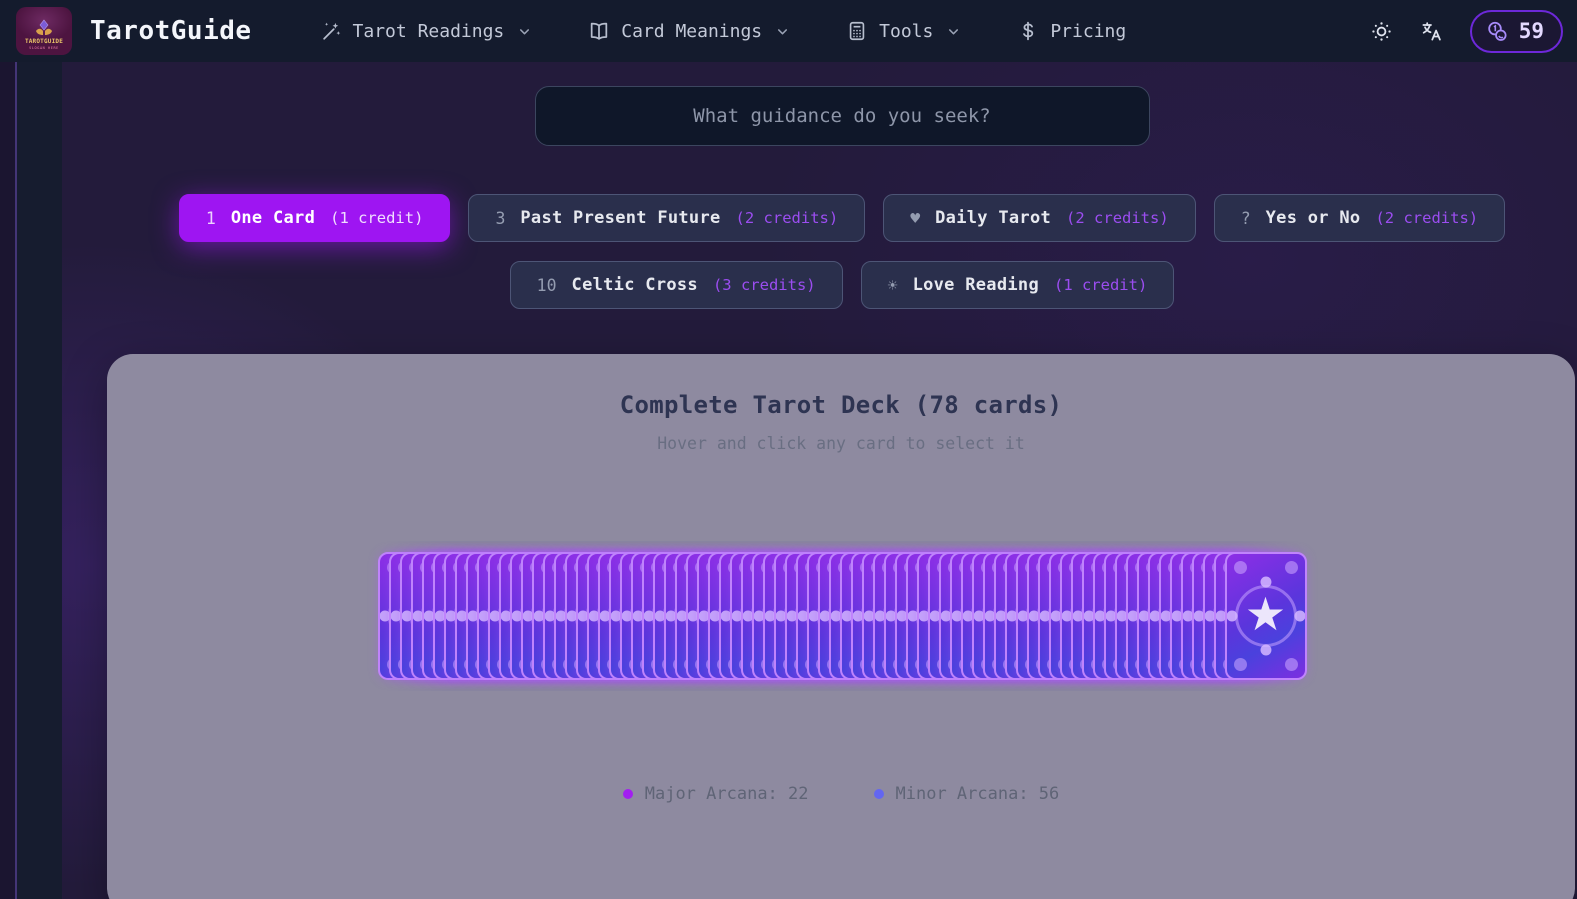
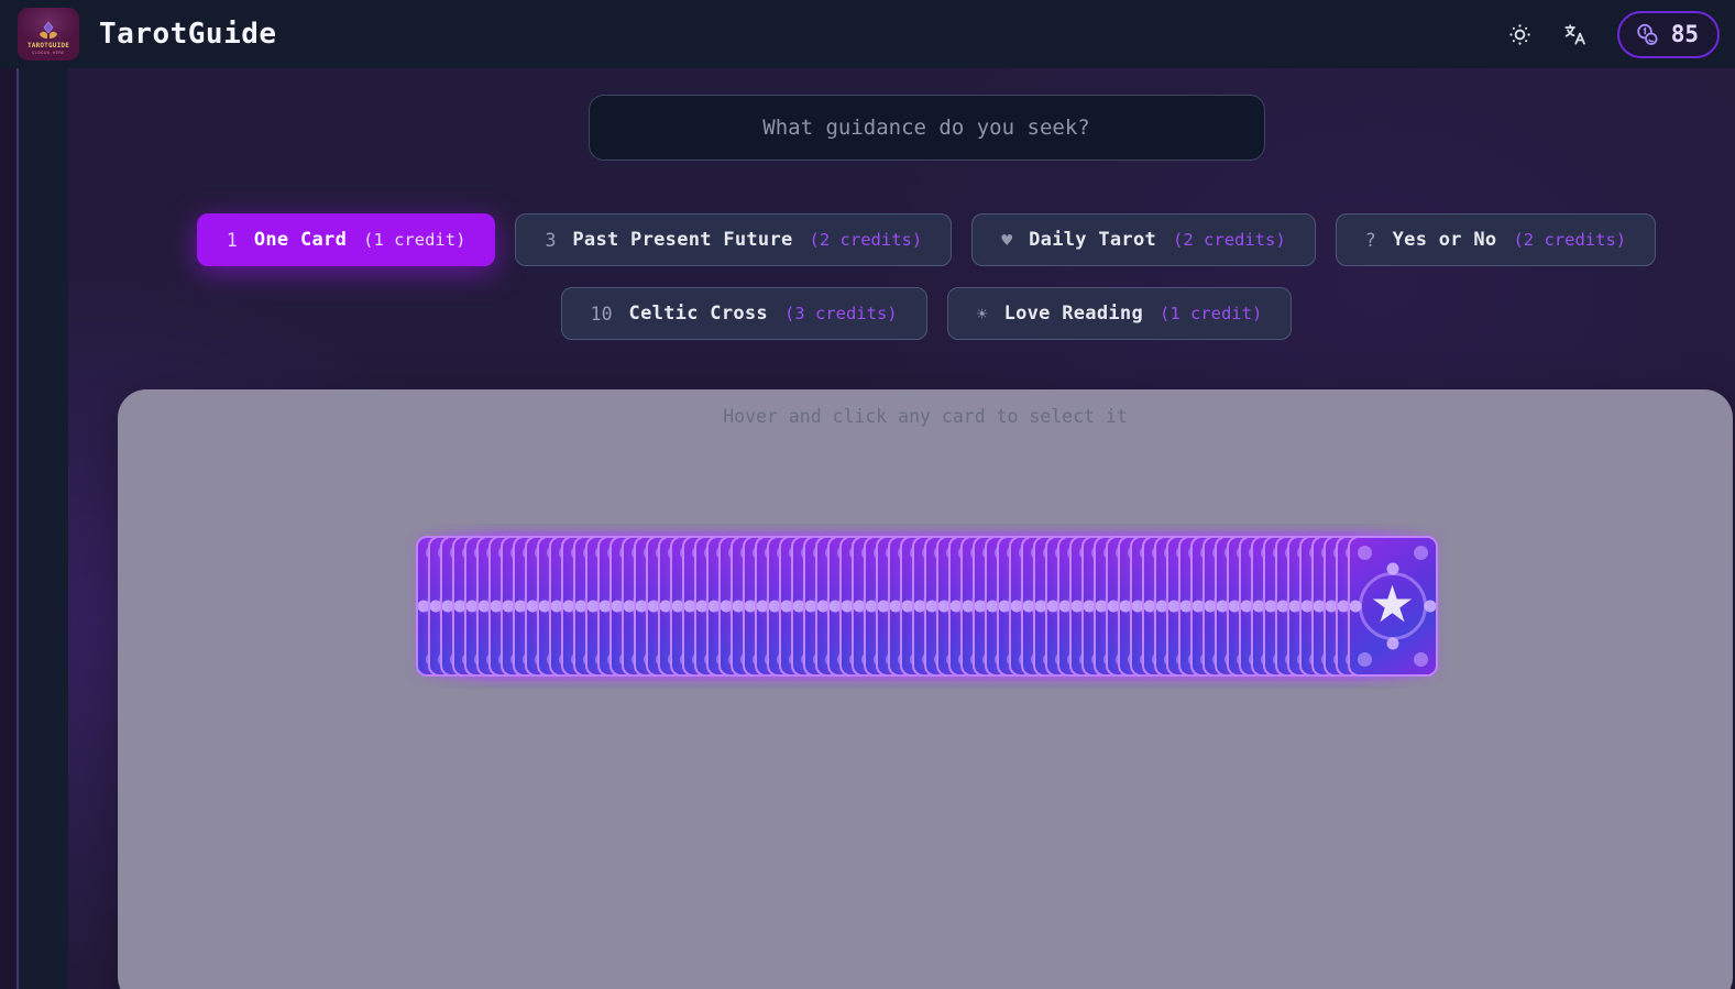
  TarotGuide
- Tarot Readings
- Card Meanings
- Tools
- Pricing
- 59
+ 85
  What guidance do you seek?
  1
  One Card
  (1 credit)
  3
  Past Present Future
  (2 credits)
  ♥
  Daily Tarot
  (2 credits)
  ?
  Yes or No
  (2 credits)
  10
  Celtic Cross
  (3 credits)
  ☀
  Love Reading
  (1 credit)
- Complete Tarot Deck (78 cards)
  Hover and click any card to select it
  ★
- Major Arcana: 22
- Minor Arcana: 56
